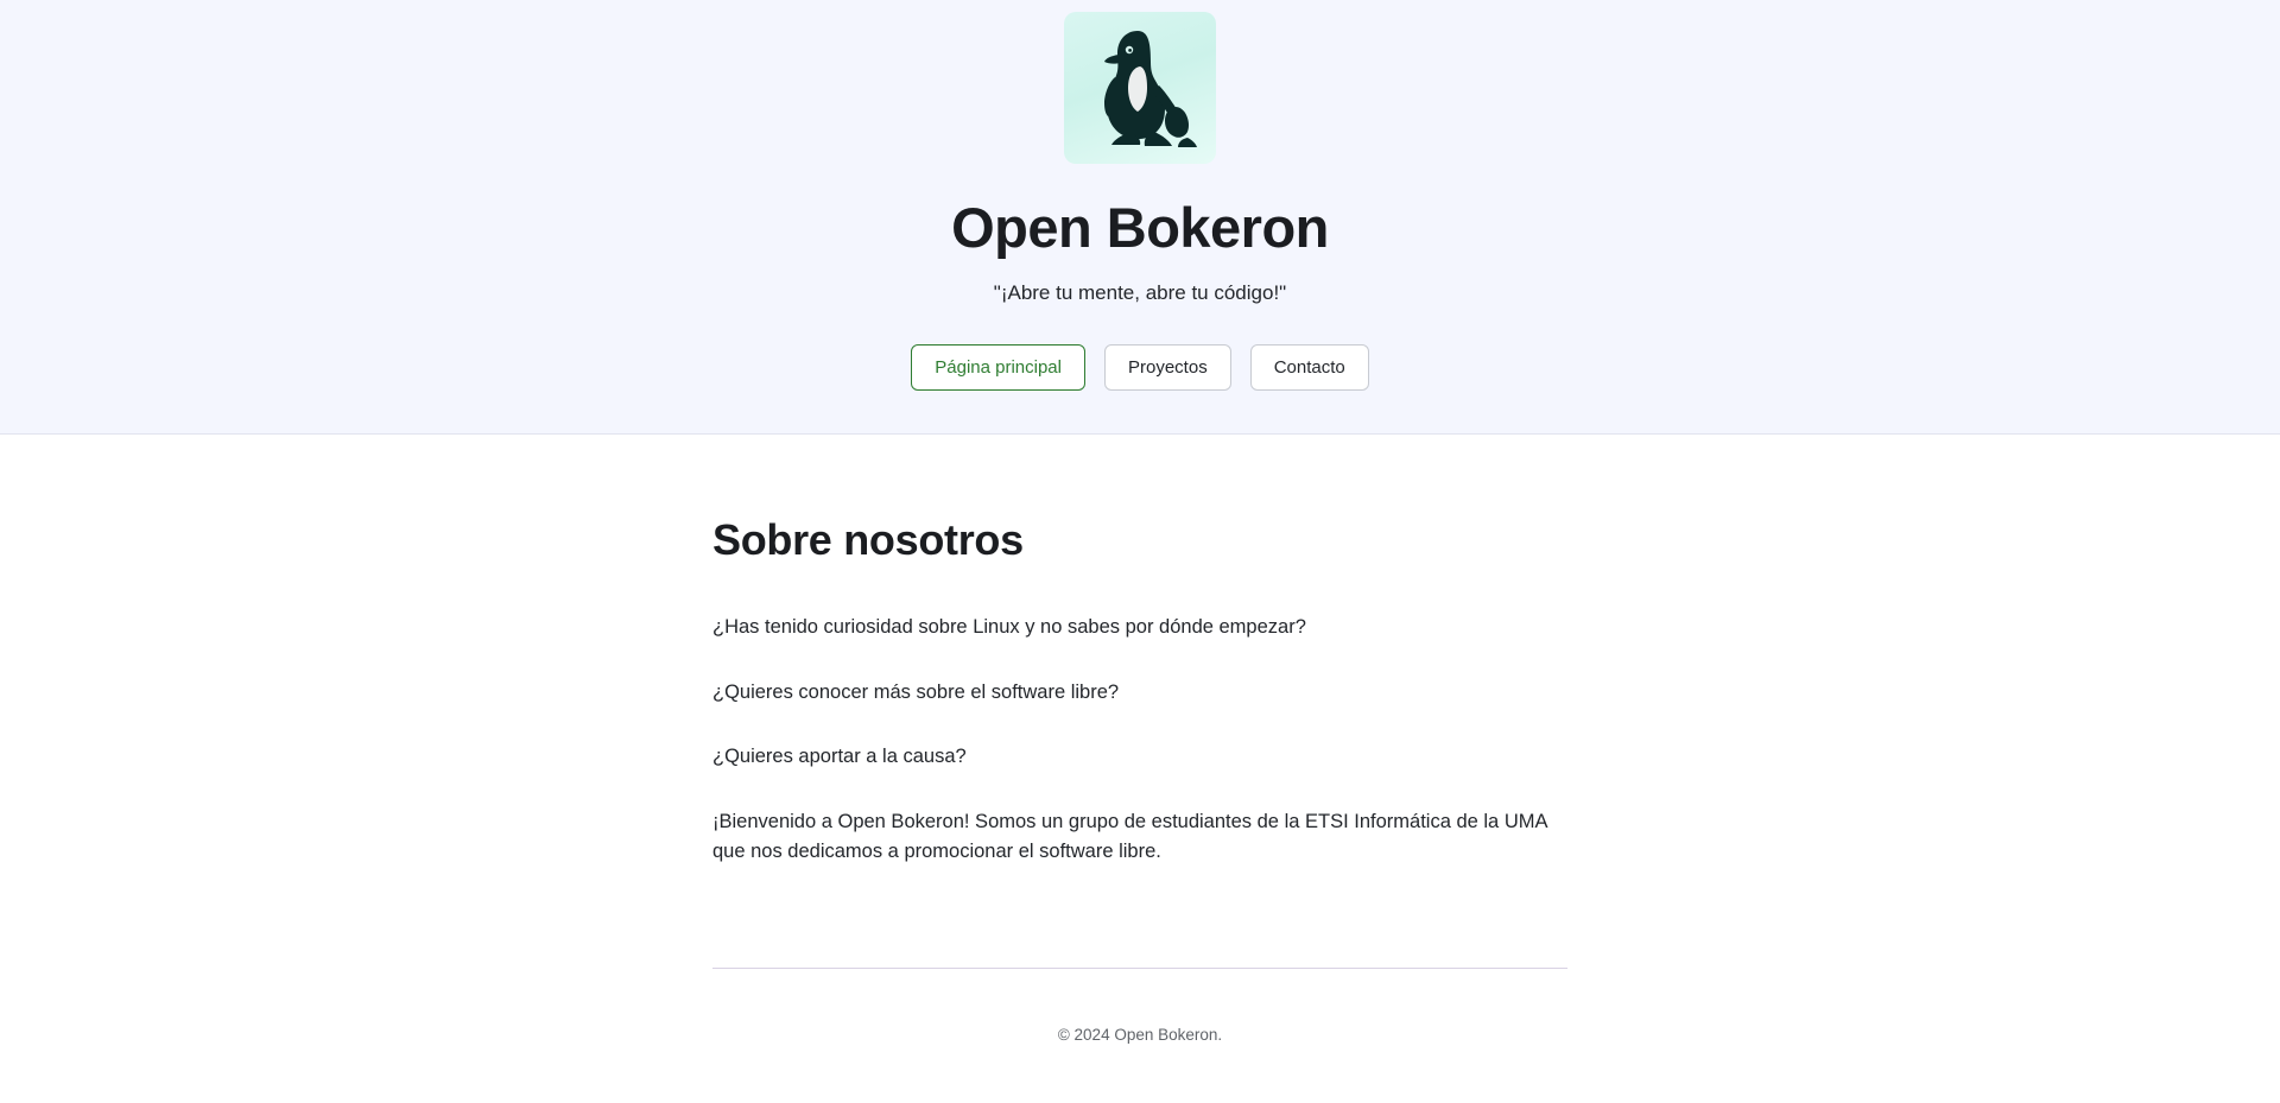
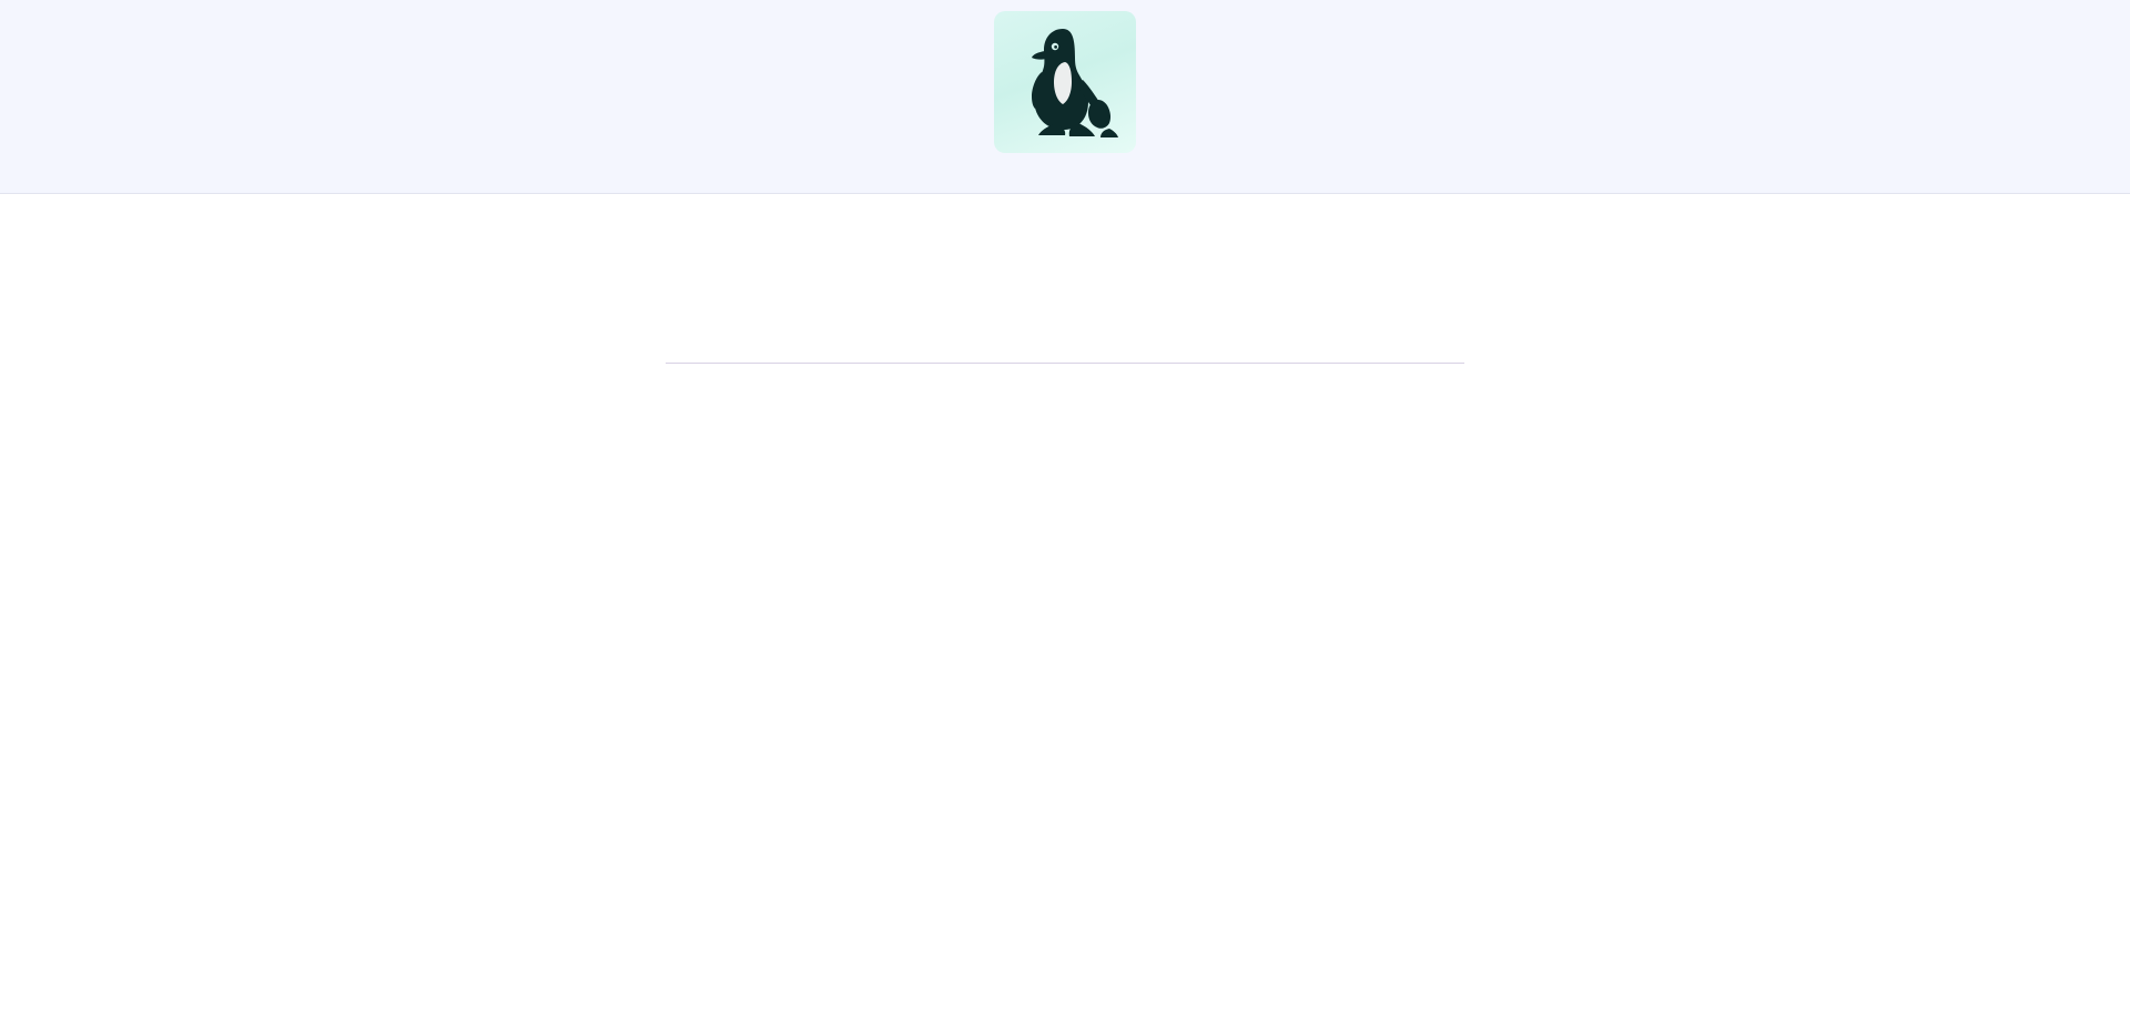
- Open Bokeron
- "¡Abre tu mente, abre tu código!"
- Página principal
- Proyectos
- Contacto
- Sobre nosotros
- ¿Has tenido curiosidad sobre Linux y no sabes por dónde empezar?
- ¿Quieres conocer más sobre el software libre?
- ¿Quieres aportar a la causa?
- ¡Bienvenido a Open Bokeron! Somos un grupo de estudiantes de la ETSI Informática de la UMA que nos dedicamos a promocionar el software libre.
- © 2024 Open Bokeron.
